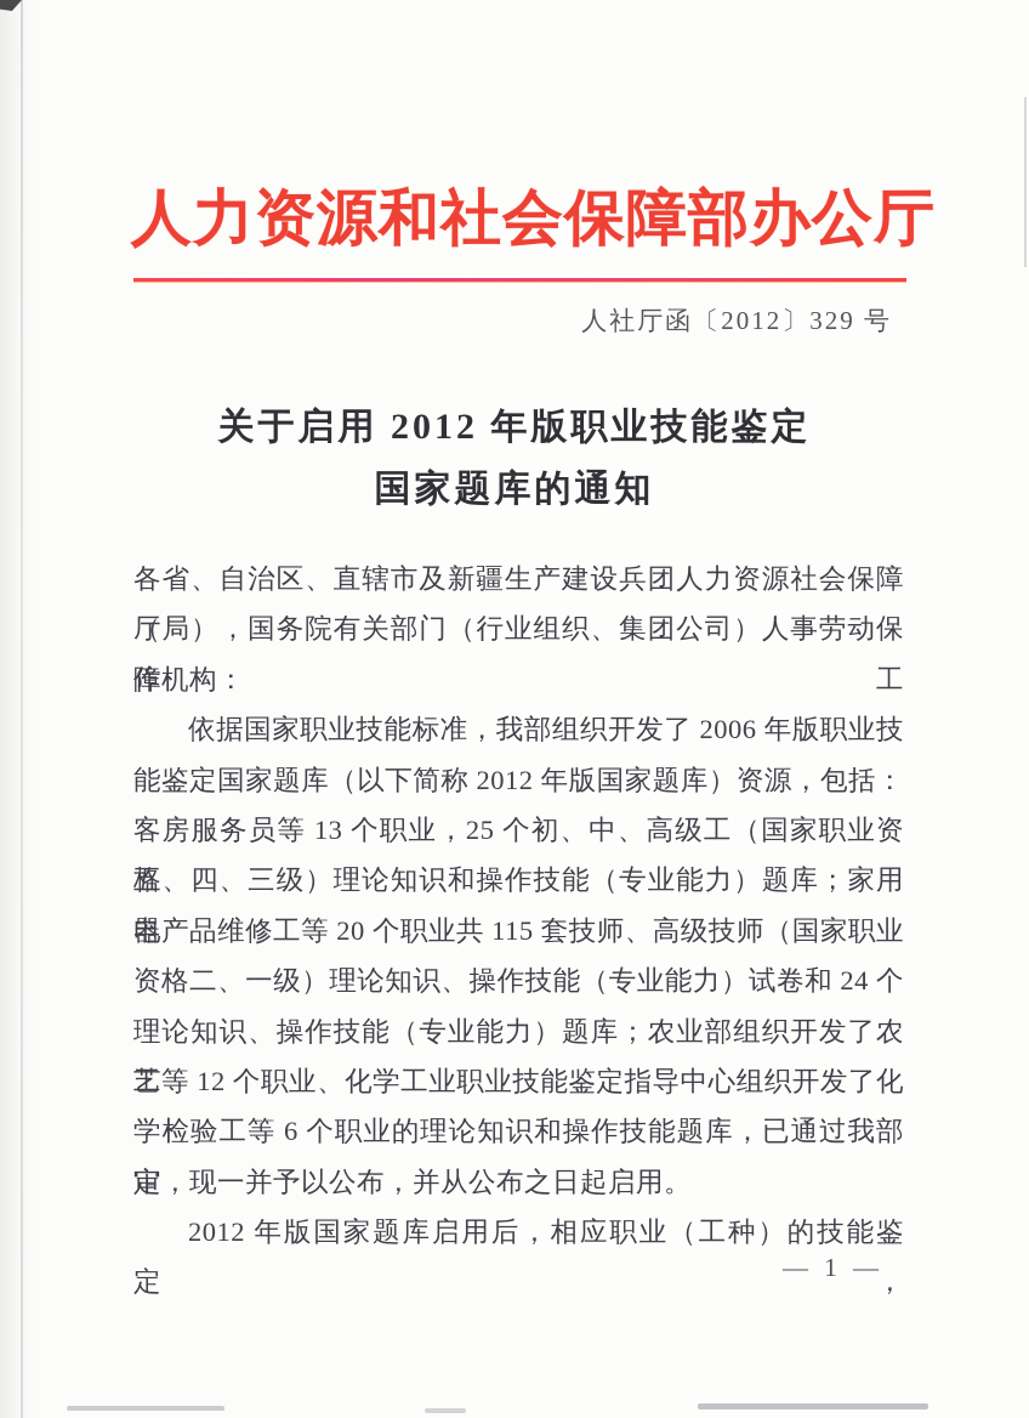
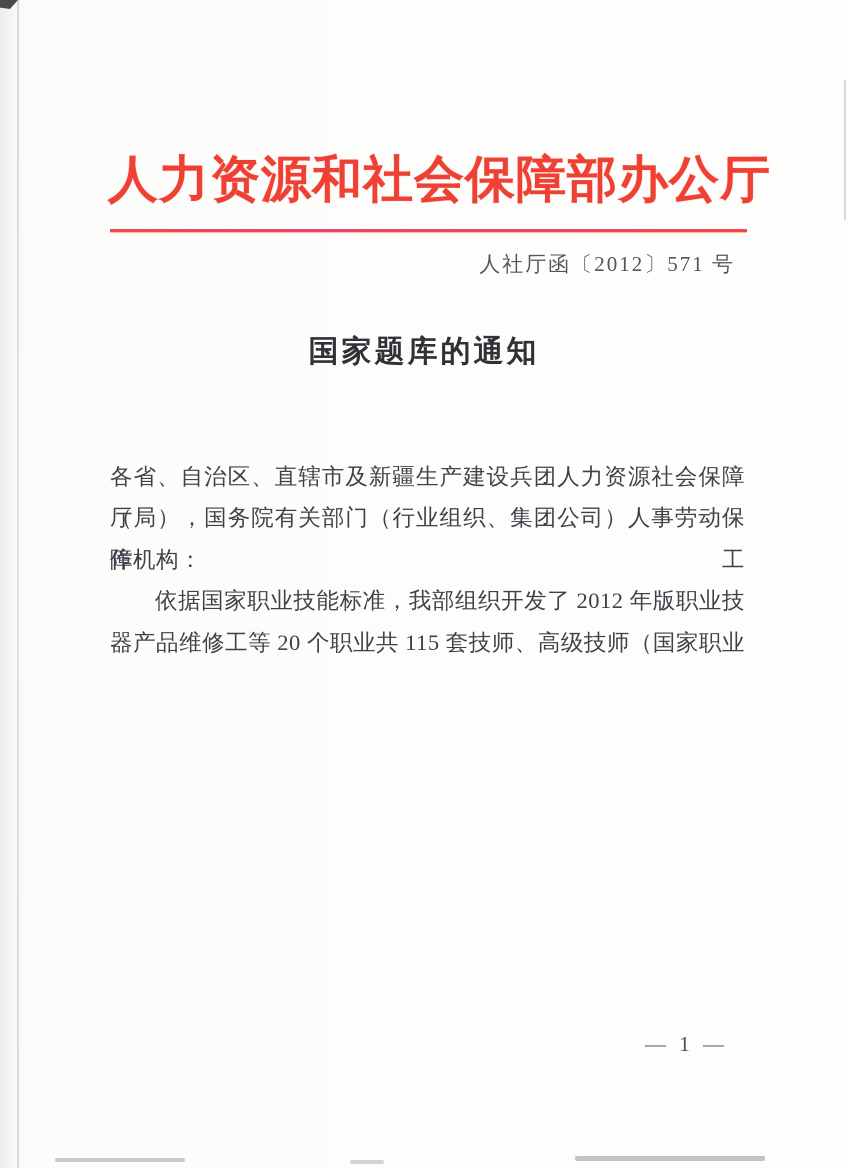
  人力资源和社会保障部办公厅
- 人社厅函〔2012〕329 号
+ 人社厅函〔2012〕571 号
- 关于启用 2012 年版职业技能鉴定
  国家题库的通知
  各省、自治区、直辖市及新疆生产建设兵团人力资源社会保障厅
  （局），国务院有关部门（行业组织、集团公司）人事劳动保障工
  作机构：
- 依据国家职业技能标准，我部组织开发了 2006 年版职业技
+ 依据国家职业技能标准，我部组织开发了 2012 年版职业技
- 能鉴定国家题库（以下简称 2012 年版国家题库）资源，包括：
- 客房服务员等 13 个职业，25 个初、中、高级工（国家职业资格
- 五、四、三级）理论知识和操作技能（专业能力）题库；家用电
  器产品维修工等 20 个职业共 115 套技师、高级技师（国家职业
- 资格二、一级）理论知识、操作技能（专业能力）试卷和 24 个
- 理论知识、操作技能（专业能力）题库；农业部组织开发了农艺
- 工等 12 个职业、化学工业职业技能鉴定指导中心组织开发了化
- 学检验工等 6 个职业的理论知识和操作技能题库，已通过我部审
- 定，现一并予以公布，并从公布之日起启用。
- 2012 年版国家题库启用后，相应职业（工种）的技能鉴定，
  — 1 —
